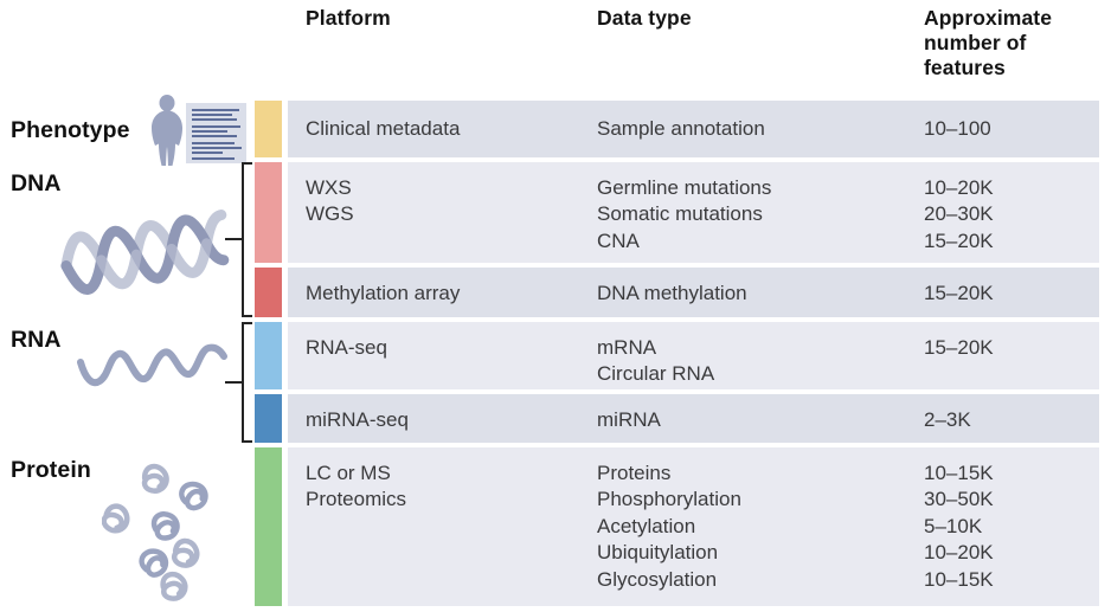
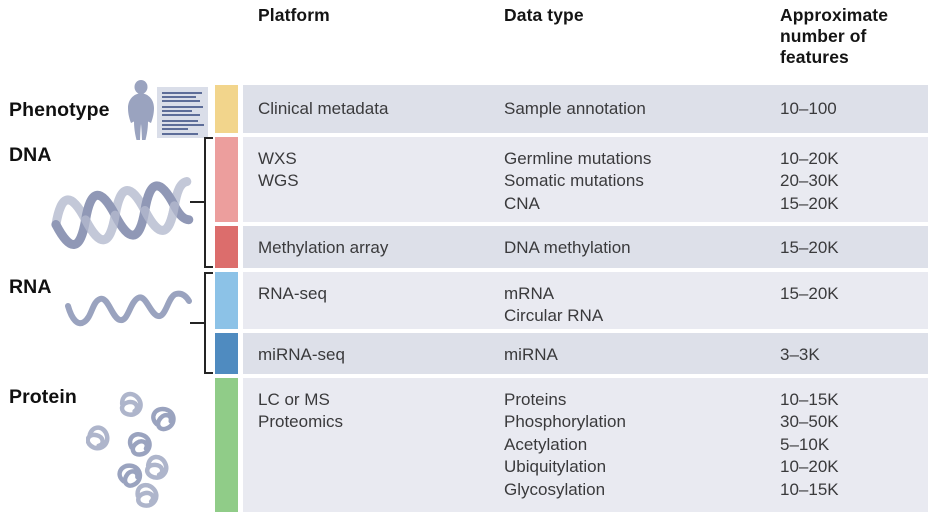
  Platform
  Data type
  Approximate number of features
  Phenotype
  DNA
  RNA
  Protein
  Clinical metadata
  Sample annotation
  10–100
  WXS
  WGS
  Germline mutations
  Somatic mutations
  CNA
  10–20K
  20–30K
  15–20K
  Methylation array
  DNA methylation
  15–20K
  RNA-seq
  mRNA
  Circular RNA
  15–20K
  miRNA-seq
  miRNA
- 2–3K
+ 3–3K
  LC or MS
  Proteomics
  Proteins
  Phosphorylation
  Acetylation
  Ubiquitylation
  Glycosylation
  10–15K
  30–50K
  5–10K
  10–20K
  10–15K
